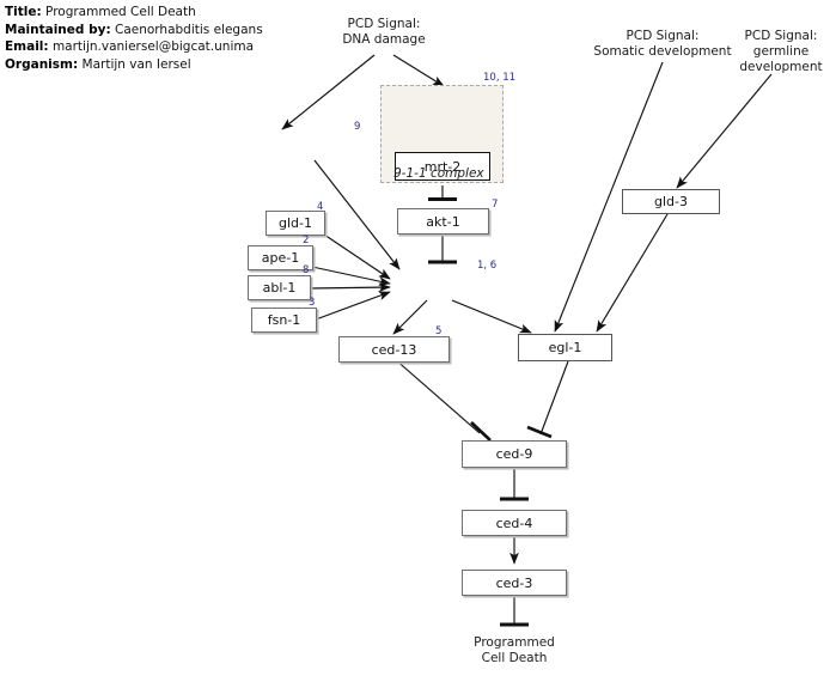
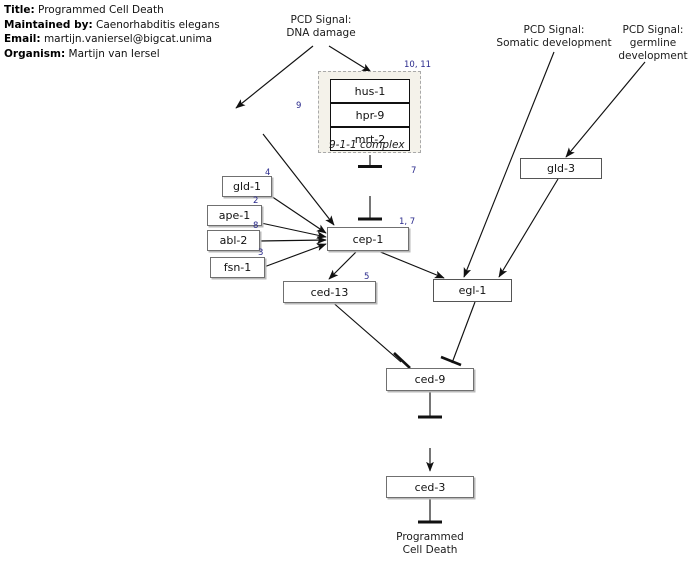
  Title: Programmed Cell Death
  Maintained by: Caenorhabditis elegans
  Email: martijn.vaniersel@bigcat.unima
  Organism: Martijn van Iersel
  PCD Signal:
  DNA damage
  PCD Signal:
  Somatic development
  PCD Signal:
  germline
  development
  9-1-1 complex
  10, 11
+ hus-1
+ hpr-9
  mrt-2
  9
- akt-1
  7
+ cep-1
- 1, 6
+ 1, 7
  gld-1
  4
  ape-1
  2
- abl-1
+ abl-2
  8
  fsn-1
  3
  ced-13
  5
  gld-3
  egl-1
  ced-9
- ced-4
  ced-3
  Programmed
  Cell Death
